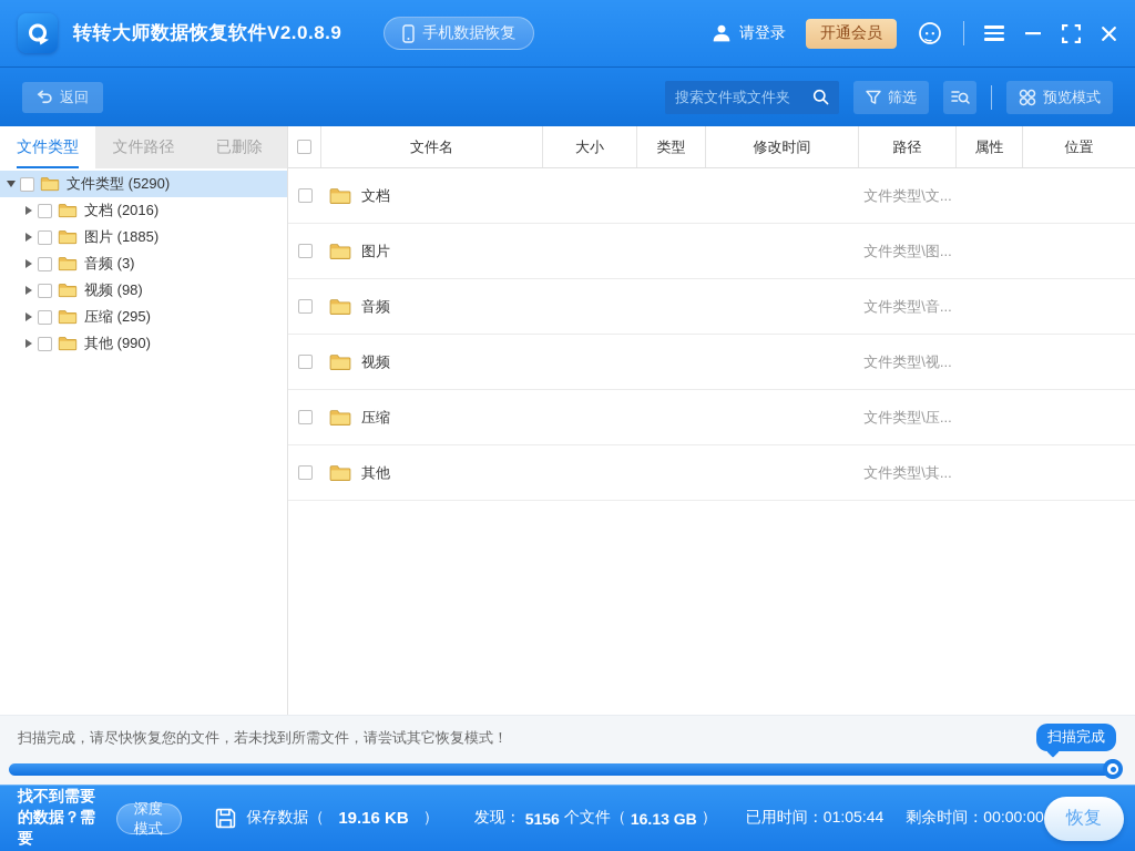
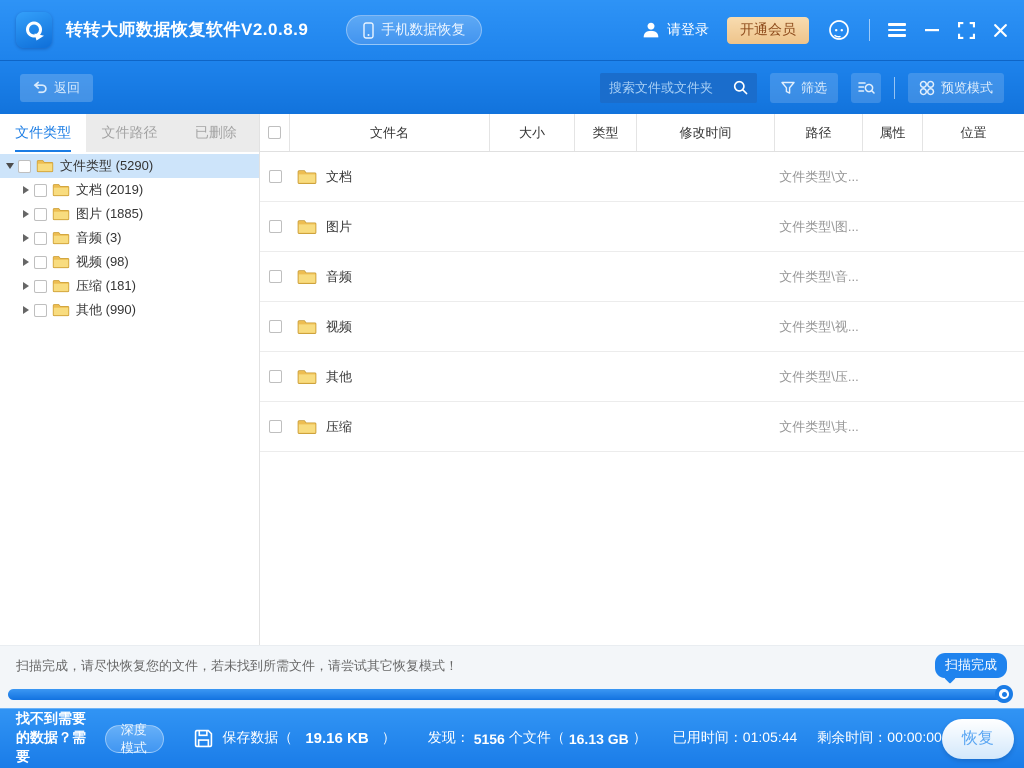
  转转大师数据恢复软件V2.0.8.9
  手机数据恢复
  请登录
  开通会员
  返回
  搜索文件或文件夹
  筛选
  预览模式
  文件类型
  文件路径
  已删除
  文件类型 (5290)
- 文档 (2016)
+ 文档 (2019)
  图片 (1885)
  音频 (3)
  视频 (98)
- 压缩 (295)
+ 压缩 (181)
  其他 (990)
  文件名
  大小
  类型
  修改时间
  路径
  属性
  位置
  文档
  文件类型\文...
  图片
  文件类型\图...
  音频
  文件类型\音...
  视频
  文件类型\视...
- 压缩
+ 其他
  文件类型\压...
- 其他
+ 压缩
  文件类型\其...
  扫描完成，请尽快恢复您的文件，若未找到所需文件，请尝试其它恢复模式！
  扫描完成
  找不到需要的数据？需要
  深度模式
  保存数据（
  19.16 KB
  ）
  发现：
  5156
  个文件（
  16.13 GB
  ）
  已用时间：01:05:44
  剩余时间：00:00:00
  恢复
